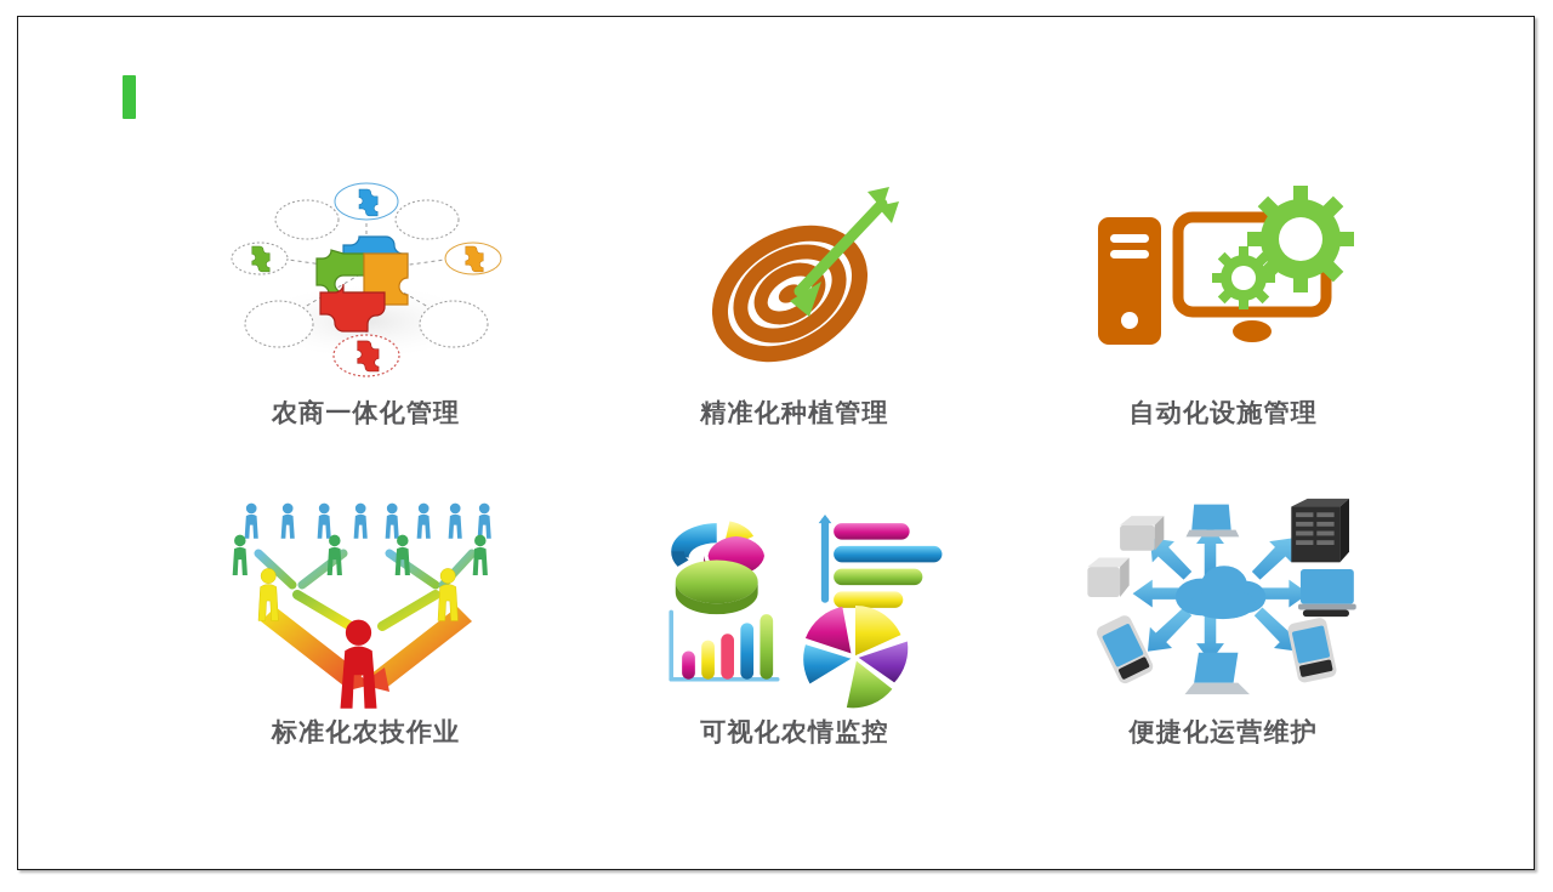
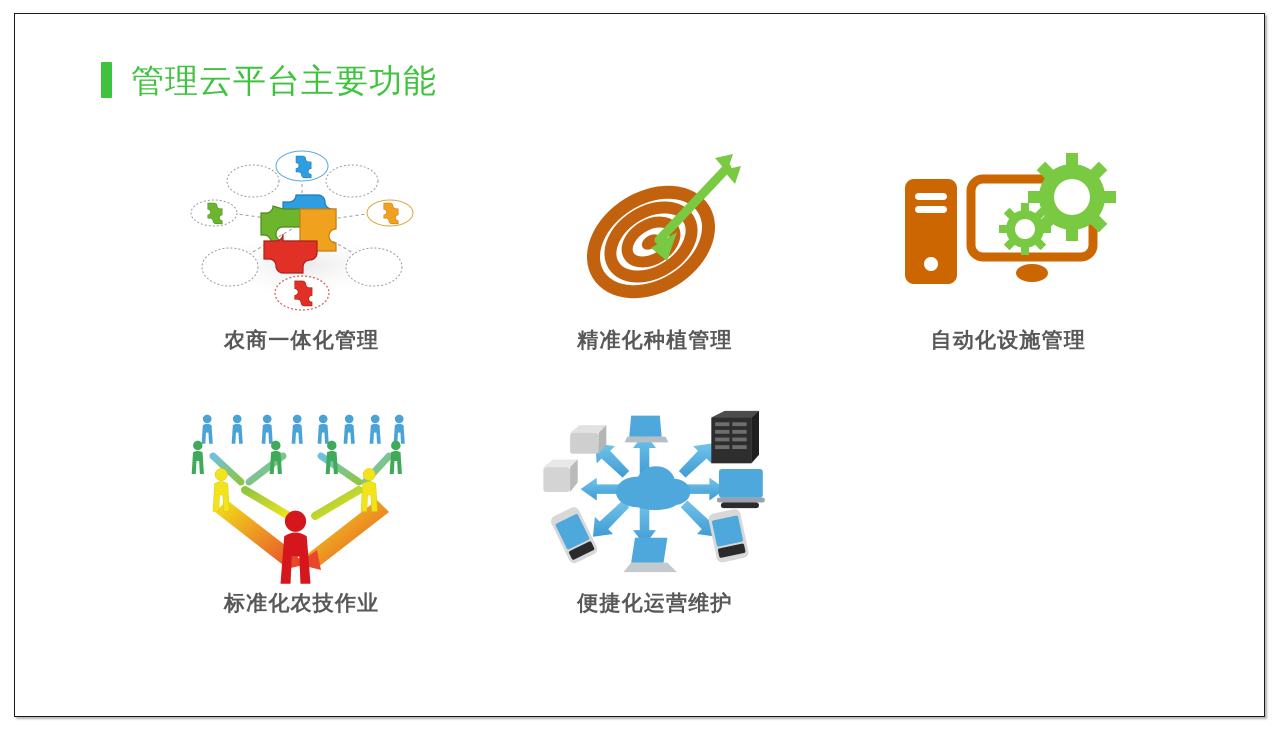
+ 管理云平台主要功能
  农商一体化管理
  精准化种植管理
  自动化设施管理
  标准化农技作业
- 可视化农情监控
  便捷化运营维护
